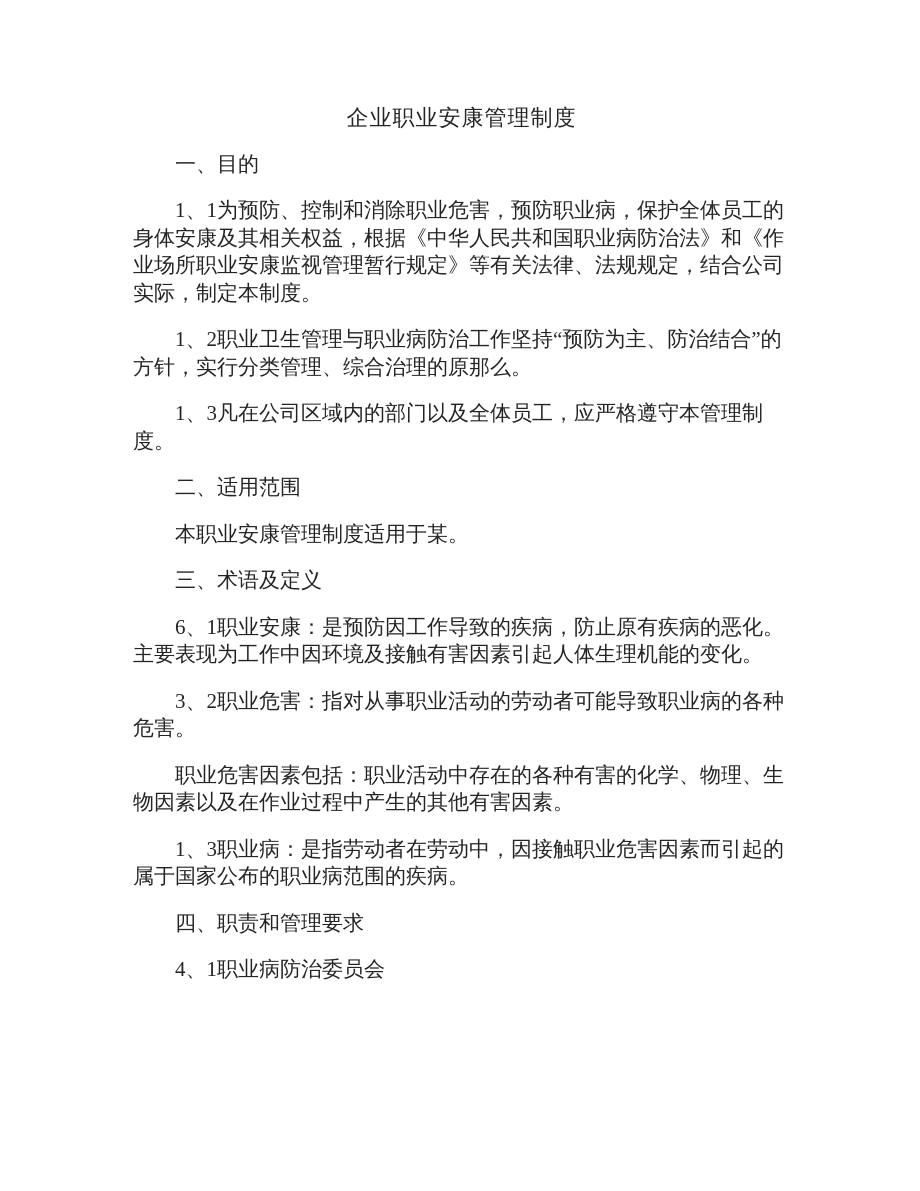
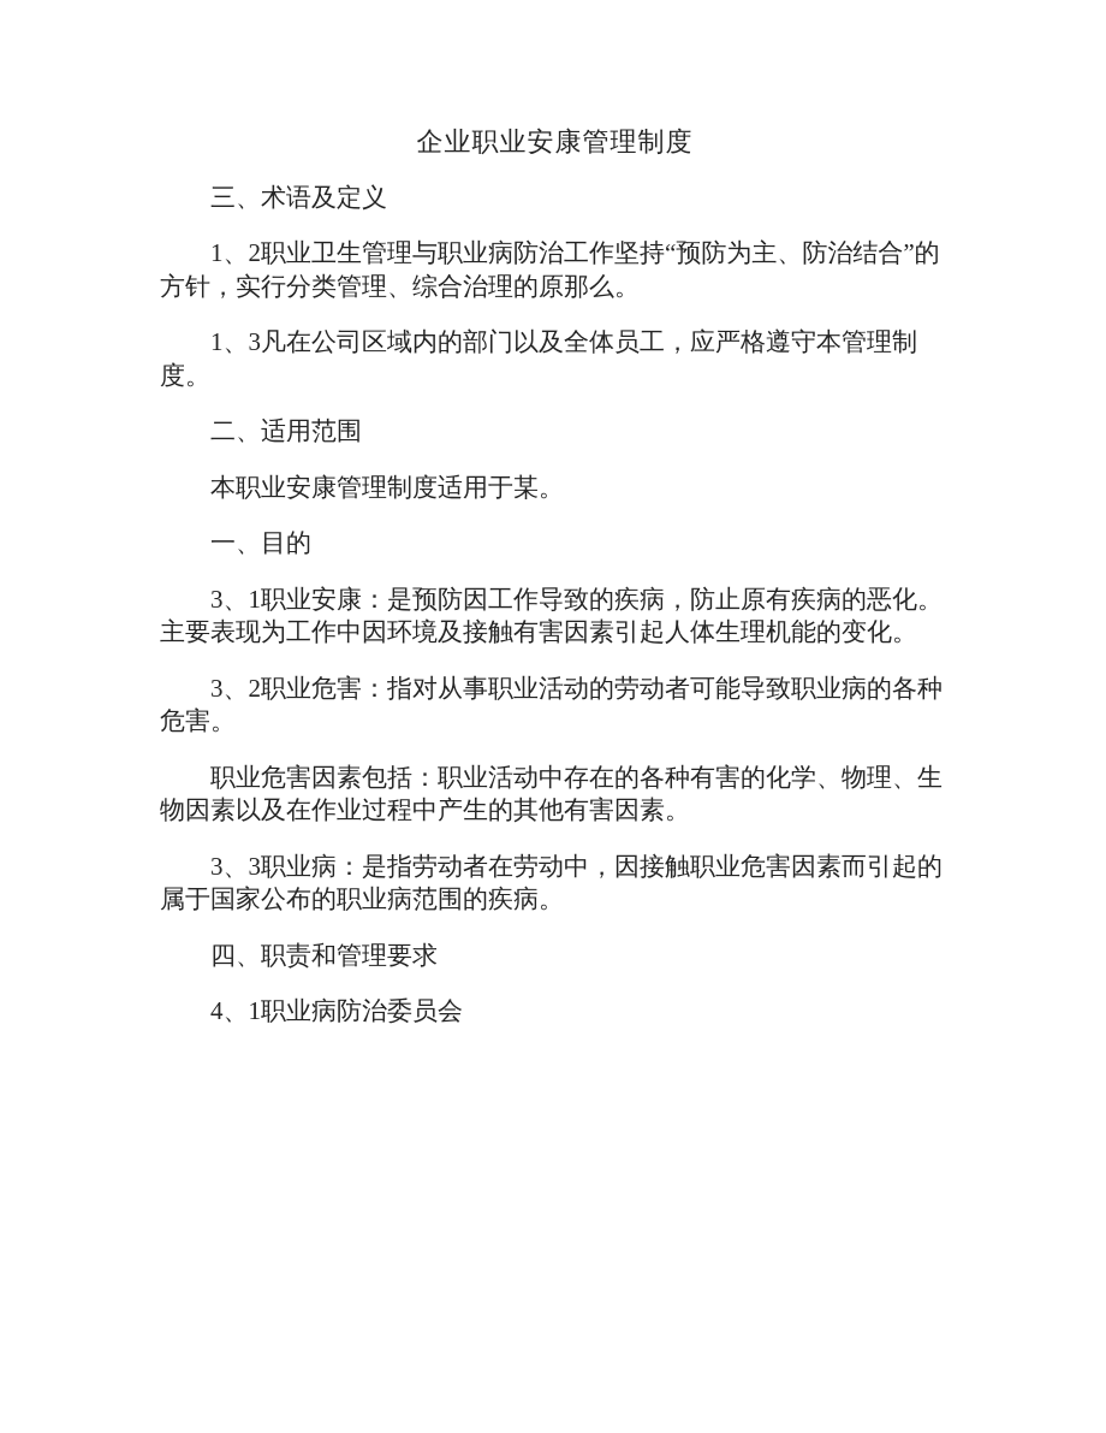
  企业职业安康管理制度
- 一、目的
+ 三、术语及定义
- 1、1为预防、控制和消除职业危害，预防职业病，保护全体员工的身体安康及其相关权益，根据《中华人民共和国职业病防治法》和《作业场所职业安康监视管理暂行规定》等有关法律、法规规定，结合公司实际，制定本制度。
  1、2职业卫生管理与职业病防治工作坚持“预防为主、防治结合”的方针，实行分类管理、综合治理的原那么。
  1、3凡在公司区域内的部门以及全体员工，应严格遵守本管理制度。
  二、适用范围
  本职业安康管理制度适用于某。
- 三、术语及定义
+ 一、目的
- 6、1职业安康：是预防因工作导致的疾病，防止原有疾病的恶化。主要表现为工作中因环境及接触有害因素引起人体生理机能的变化。
+ 3、1职业安康：是预防因工作导致的疾病，防止原有疾病的恶化。主要表现为工作中因环境及接触有害因素引起人体生理机能的变化。
  3、2职业危害：指对从事职业活动的劳动者可能导致职业病的各种危害。
  职业危害因素包括：职业活动中存在的各种有害的化学、物理、生物因素以及在作业过程中产生的其他有害因素。
- 1、3职业病：是指劳动者在劳动中，因接触职业危害因素而引起的属于国家公布的职业病范围的疾病。
+ 3、3职业病：是指劳动者在劳动中，因接触职业危害因素而引起的属于国家公布的职业病范围的疾病。
  四、职责和管理要求
  4、1职业病防治委员会
